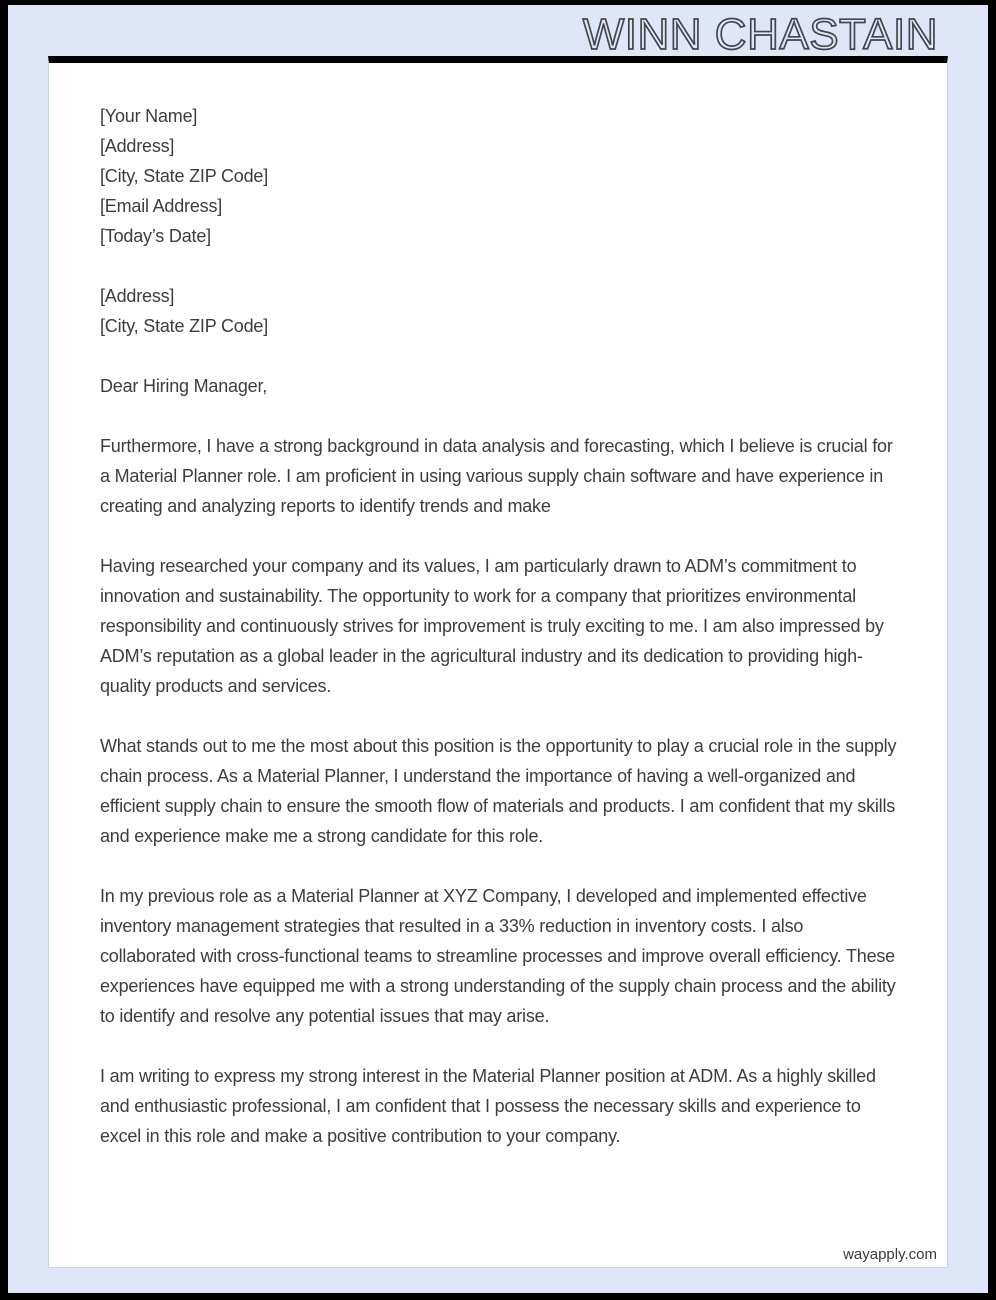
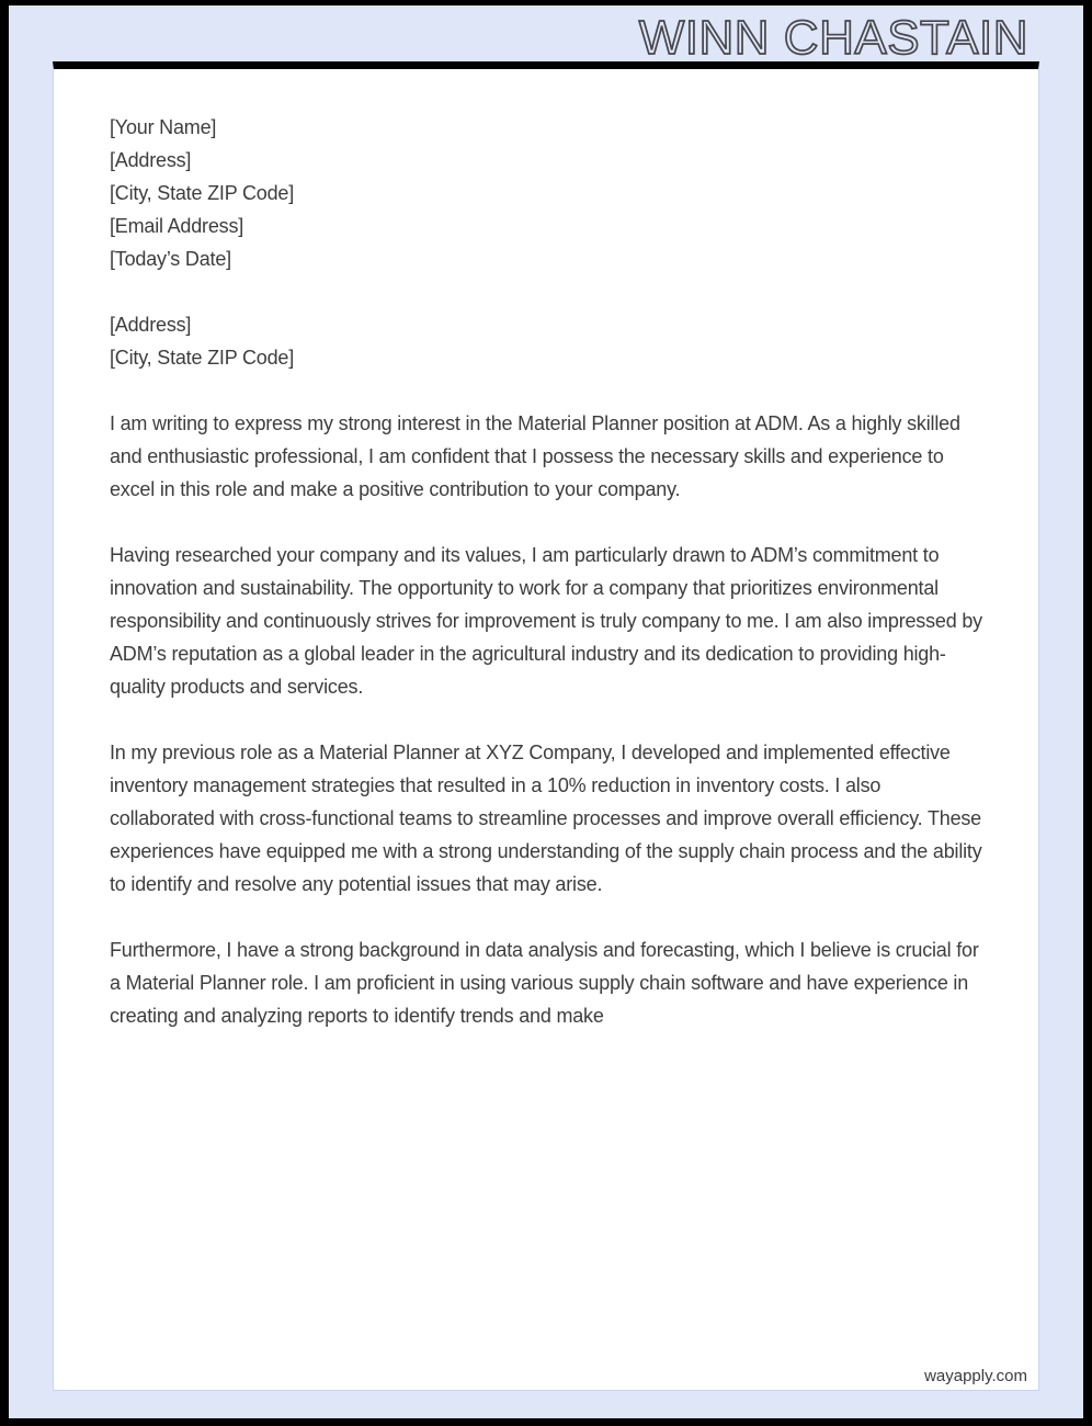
  WINN CHASTAIN
  [Your Name]
  [Address]
  [City, State ZIP Code]
  [Email Address]
  [Today’s Date]
  [Address]
  [City, State ZIP Code]
- Dear Hiring Manager,
- Furthermore, I have a strong background in data analysis and forecasting, which I believe is crucial for a Material Planner role. I am proficient in using various supply chain software and have experience in creating and analyzing reports to identify trends and make
+ I am writing to express my strong interest in the Material Planner position at ADM. As a highly skilled and enthusiastic professional, I am confident that I possess the necessary skills and experience to excel in this role and make a positive contribution to your company.
- Having researched your company and its values, I am particularly drawn to ADM’s commitment to innovation and sustainability. The opportunity to work for a company that prioritizes environmental responsibility and continuously strives for improvement is truly exciting to me. I am also impressed by ADM’s reputation as a global leader in the agricultural industry and its dedication to providing high-quality products and services.
+ Having researched your company and its values, I am particularly drawn to ADM’s commitment to innovation and sustainability. The opportunity to work for a company that prioritizes environmental responsibility and continuously strives for improvement is truly company to me. I am also impressed by ADM’s reputation as a global leader in the agricultural industry and its dedication to providing high-quality products and services.
- What stands out to me the most about this position is the opportunity to play a crucial role in the supply chain process. As a Material Planner, I understand the importance of having a well-organized and efficient supply chain to ensure the smooth flow of materials and products. I am confident that my skills and experience make me a strong candidate for this role.
- In my previous role as a Material Planner at XYZ Company, I developed and implemented effective inventory management strategies that resulted in a 33% reduction in inventory costs. I also collaborated with cross-functional teams to streamline processes and improve overall efficiency. These experiences have equipped me with a strong understanding of the supply chain process and the ability to identify and resolve any potential issues that may arise.
+ In my previous role as a Material Planner at XYZ Company, I developed and implemented effective inventory management strategies that resulted in a 10% reduction in inventory costs. I also collaborated with cross-functional teams to streamline processes and improve overall efficiency. These experiences have equipped me with a strong understanding of the supply chain process and the ability to identify and resolve any potential issues that may arise.
- I am writing to express my strong interest in the Material Planner position at ADM. As a highly skilled and enthusiastic professional, I am confident that I possess the necessary skills and experience to excel in this role and make a positive contribution to your company.
+ Furthermore, I have a strong background in data analysis and forecasting, which I believe is crucial for a Material Planner role. I am proficient in using various supply chain software and have experience in creating and analyzing reports to identify trends and make
  wayapply.com
